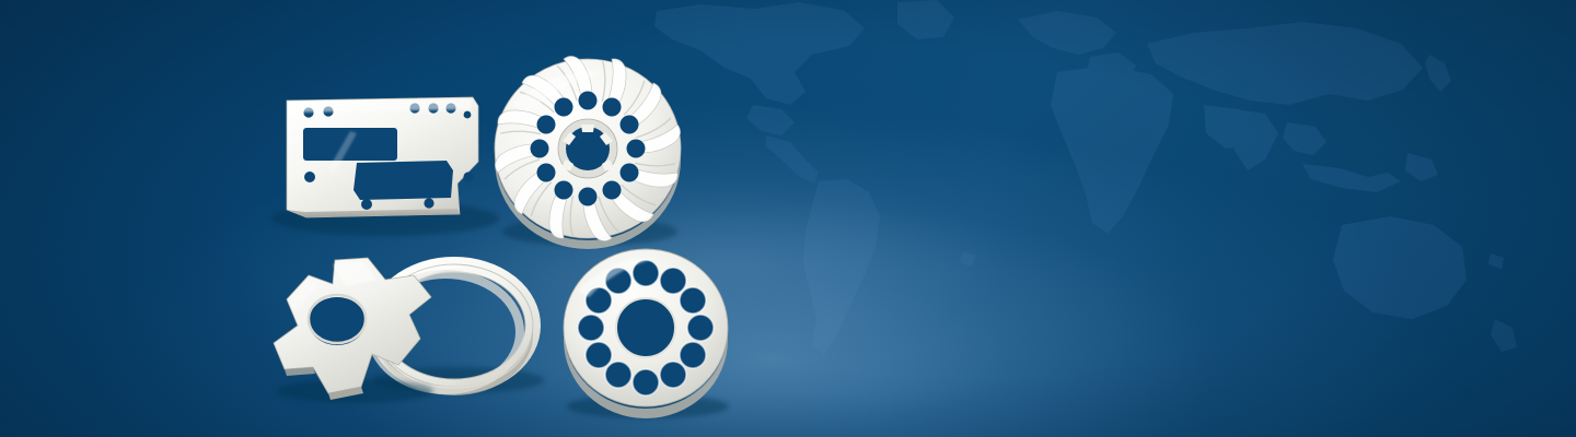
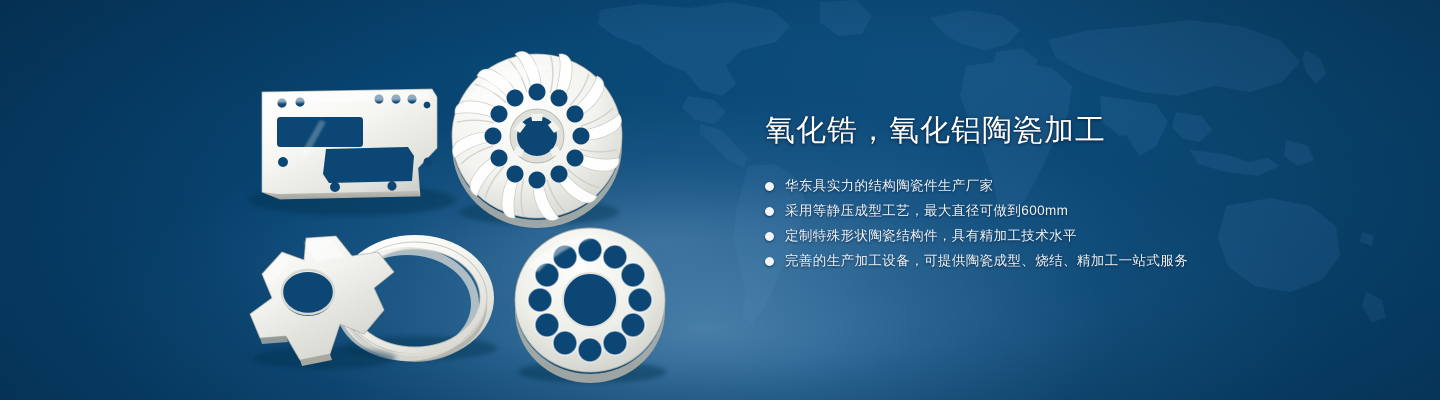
+ 氧化锆，氧化铝陶瓷加工
+ 华东具实力的结构陶瓷件生产厂家
+ 采用等静压成型工艺，最大直径可做到600mm
+ 定制特殊形状陶瓷结构件，具有精加工技术水平
+ 完善的生产加工设备，可提供陶瓷成型、烧结、精加工一站式服务
